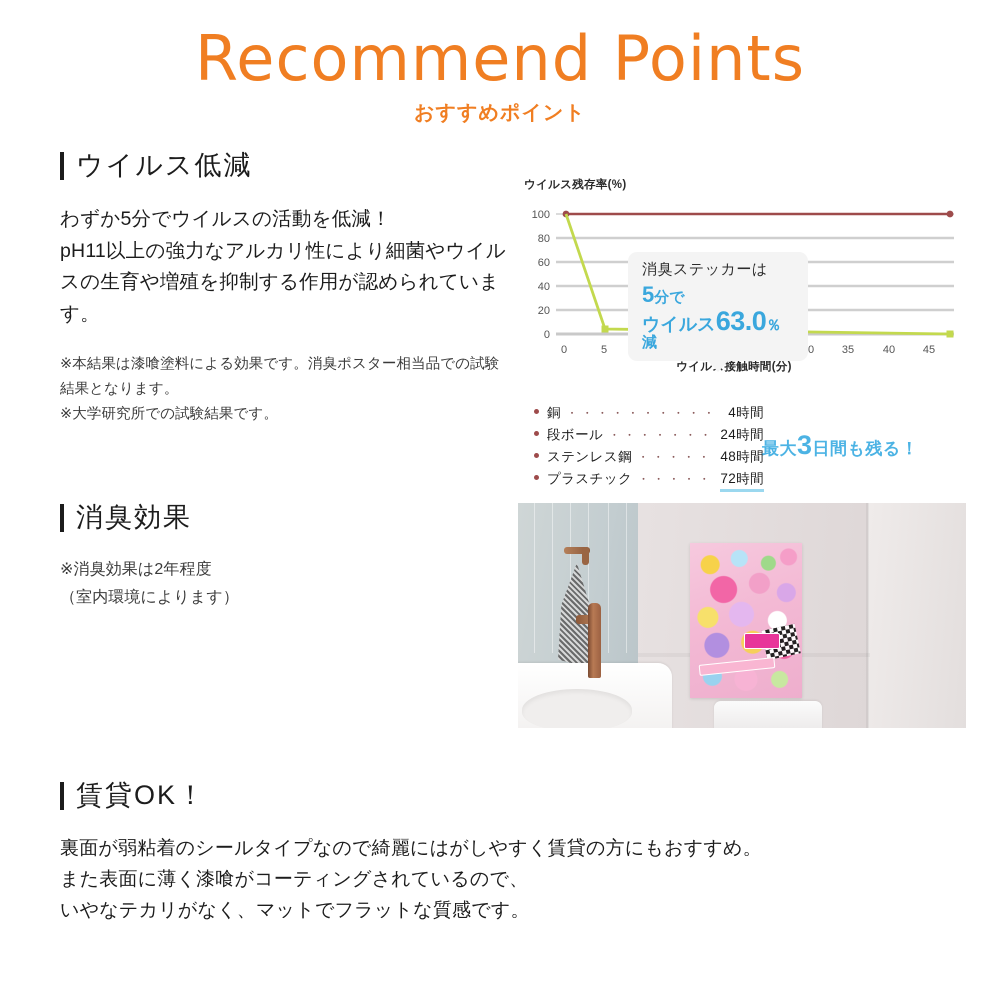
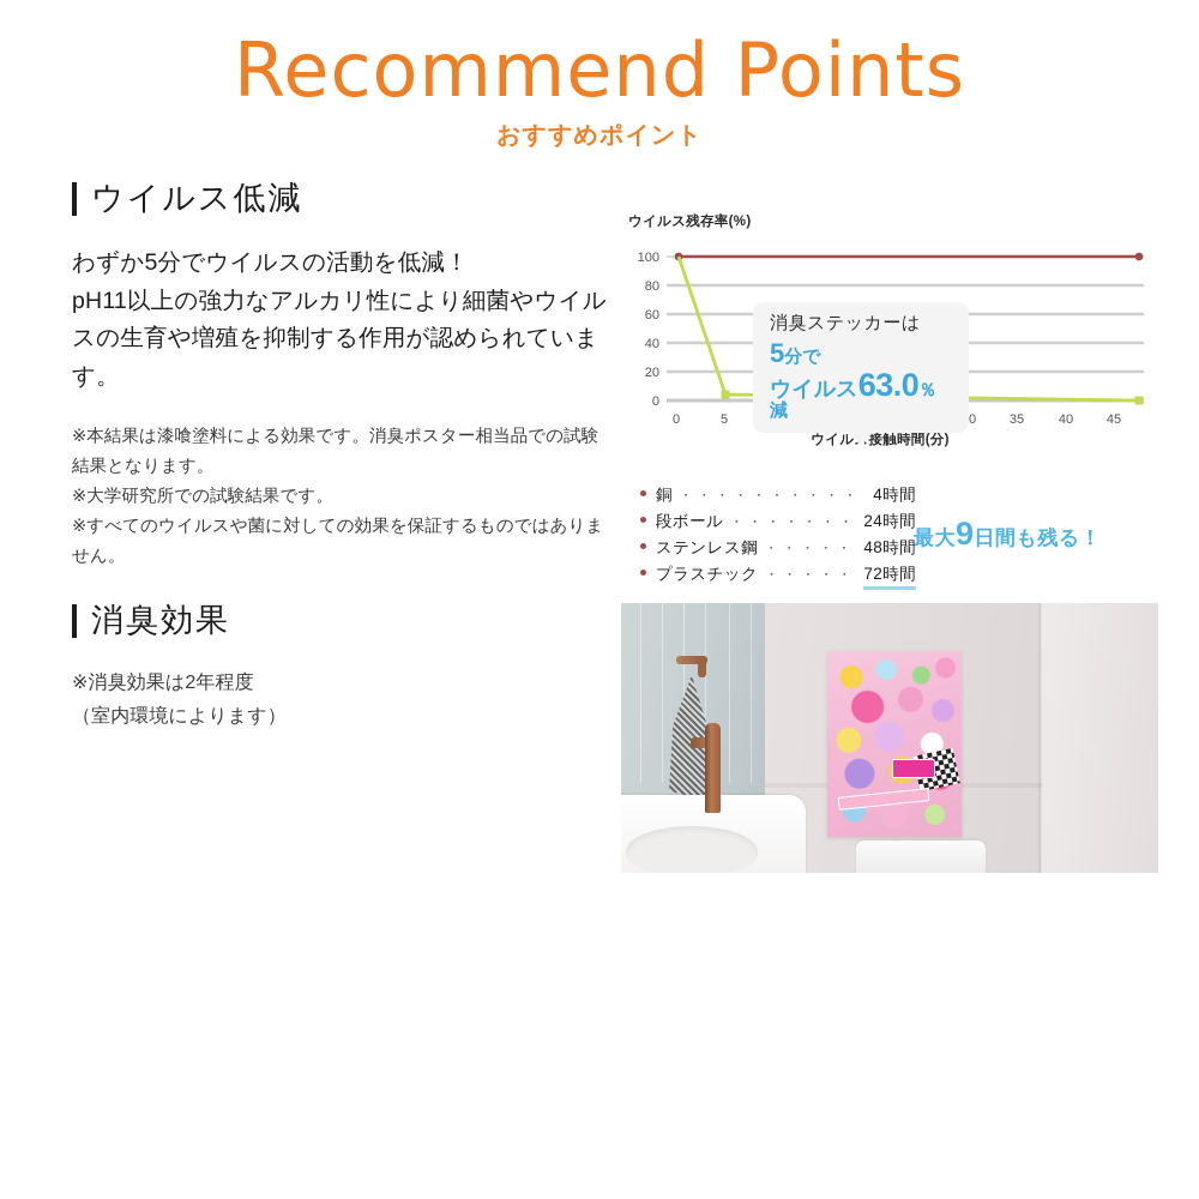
  Recommend Points
  おすすめポイント
  ウイルス低減
  わずか5分でウイルスの活動を低減！
  pH11以上の強力なアルカリ性により細菌やウイルスの生育や増殖を抑制する作用が認められています。
  ※本結果は漆喰塗料による効果です。消臭ポスター相当品での試験結果となります。
  ※大学研究所での試験結果です。
+ ※すべてのウイルスや菌に対しての効果を保証するものではありません。
  ウイルス残存率(%)
  100
  80
  60
  40
  20
  0
  0
  5
  35
  40
  45
  消臭ステッカーは
  5分で
  ウイルス63.0％減
  ウイ接触時間(分)
  銅
  ・・・・・・・・・・
  4時間
  段ボール
  ・・・・・・・
  24時間
  ステンレス鋼
  ・・・・・
  48時間
  プラスチック
  ・・・・・
  72時間
- 最大3日間も残る！
+ 最大9日間も残る！
  消臭効果
  ※消臭効果は2年程度
  （室内環境によります）
- 賃貸OK！
- 裏面が弱粘着のシールタイプなので綺麗にはがしやすく賃貸の方にもおすすめ。
- また表面に薄く漆喰がコーティングされているので、
- いやなテカリがなく、マットでフラットな質感です。
